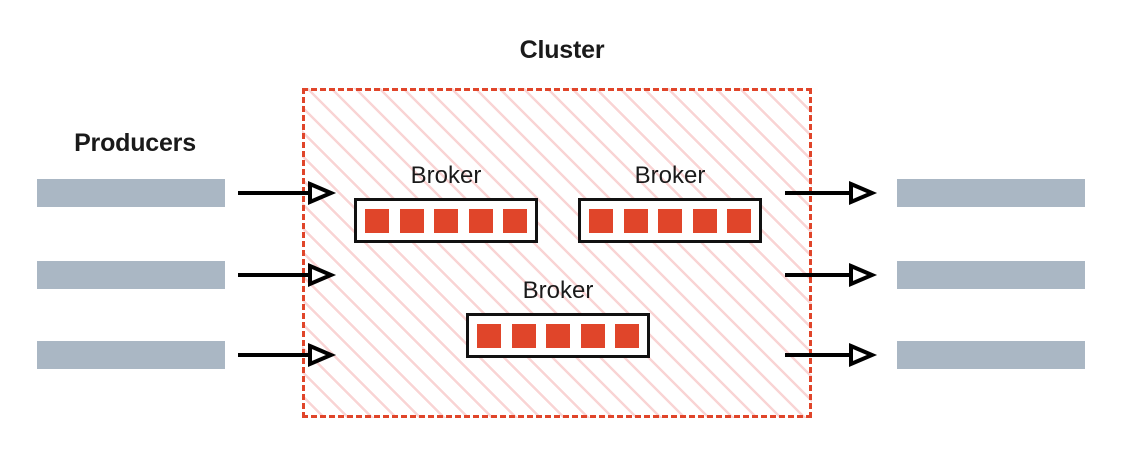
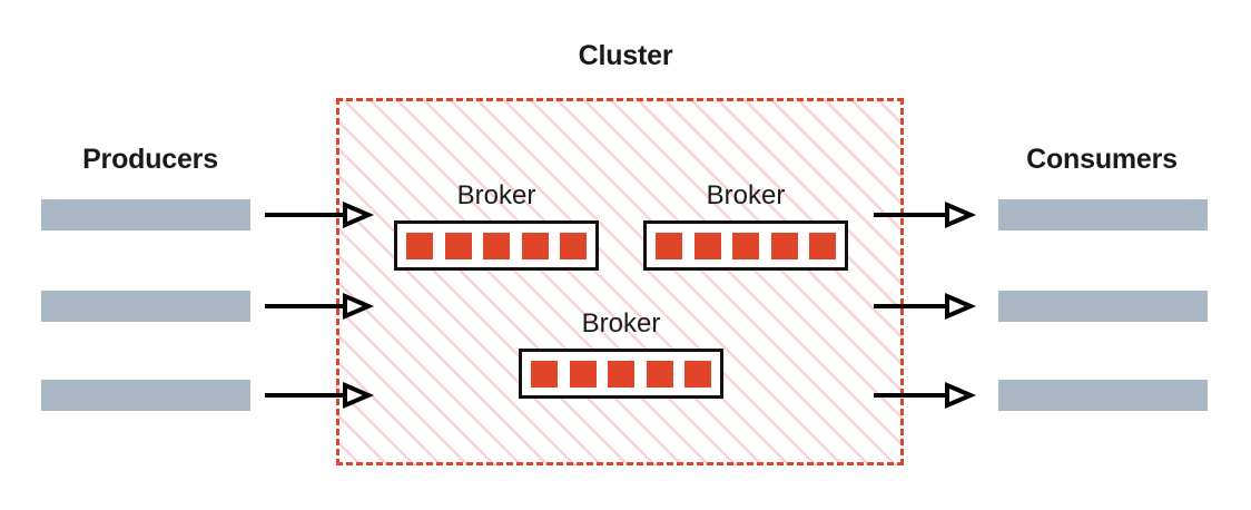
  Cluster
  Producers
+ Consumers
  Broker
  Broker
  Broker
